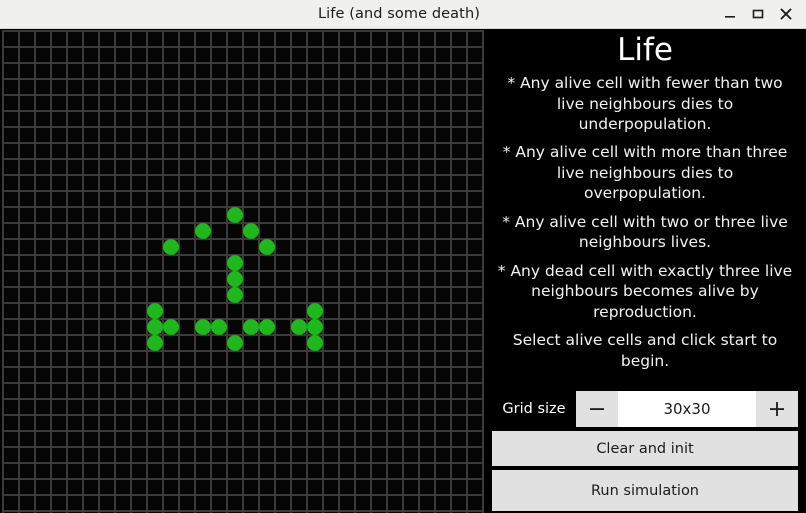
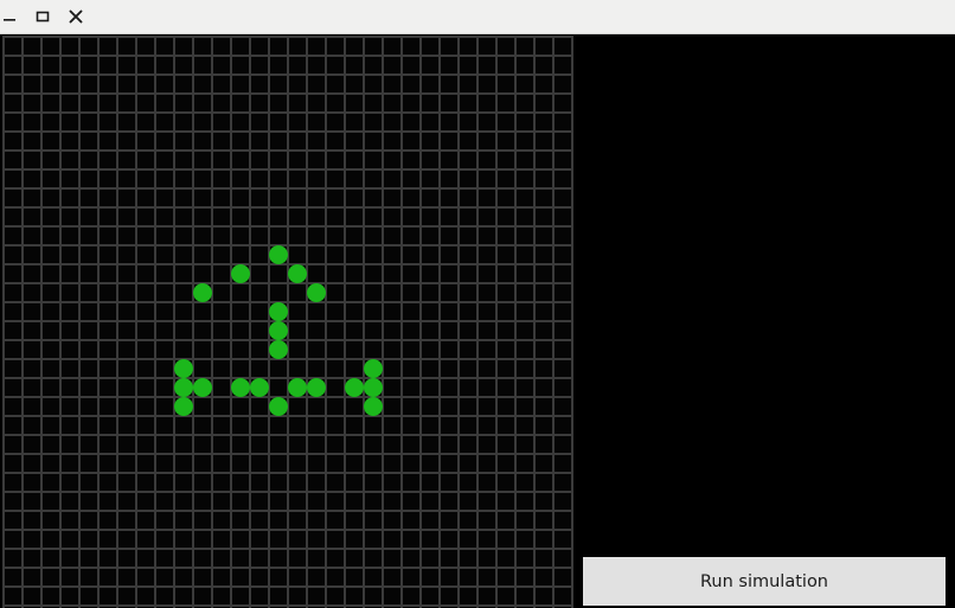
- Life (and some death)
- Life
- * Any alive cell with fewer than two live neighbours dies to underpopulation.
- * Any alive cell with more than three live neighbours dies to overpopulation.
- * Any alive cell with two or three live neighbours lives.
- * Any dead cell with exactly three live neighbours becomes alive by reproduction.
- Select alive cells and click start to begin.
- Grid size
- 30x30
- Clear and init
  Run simulation
